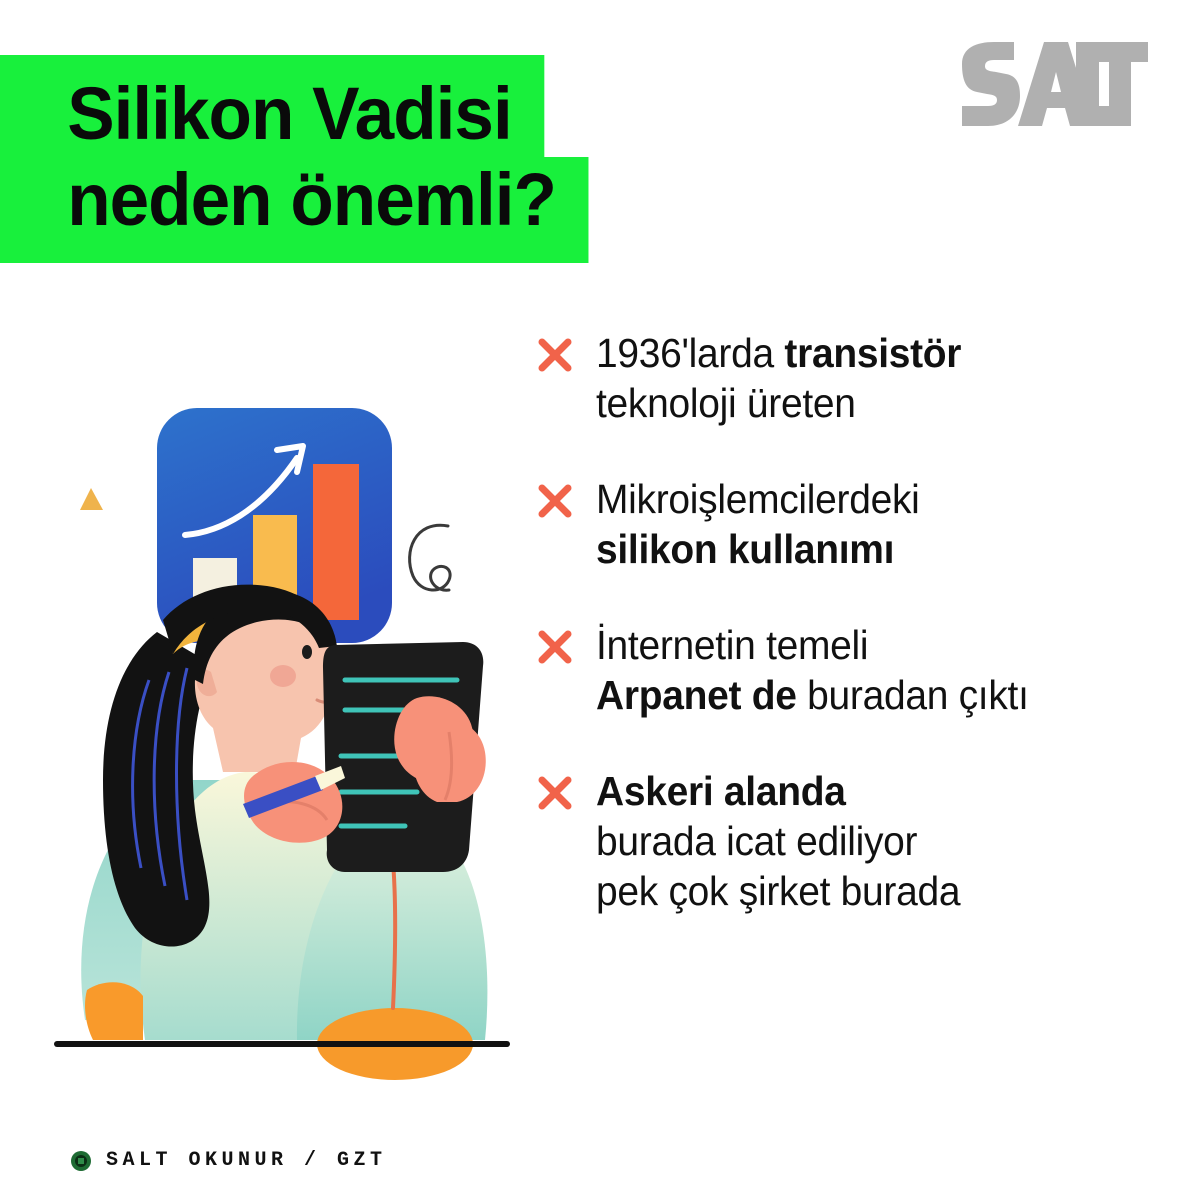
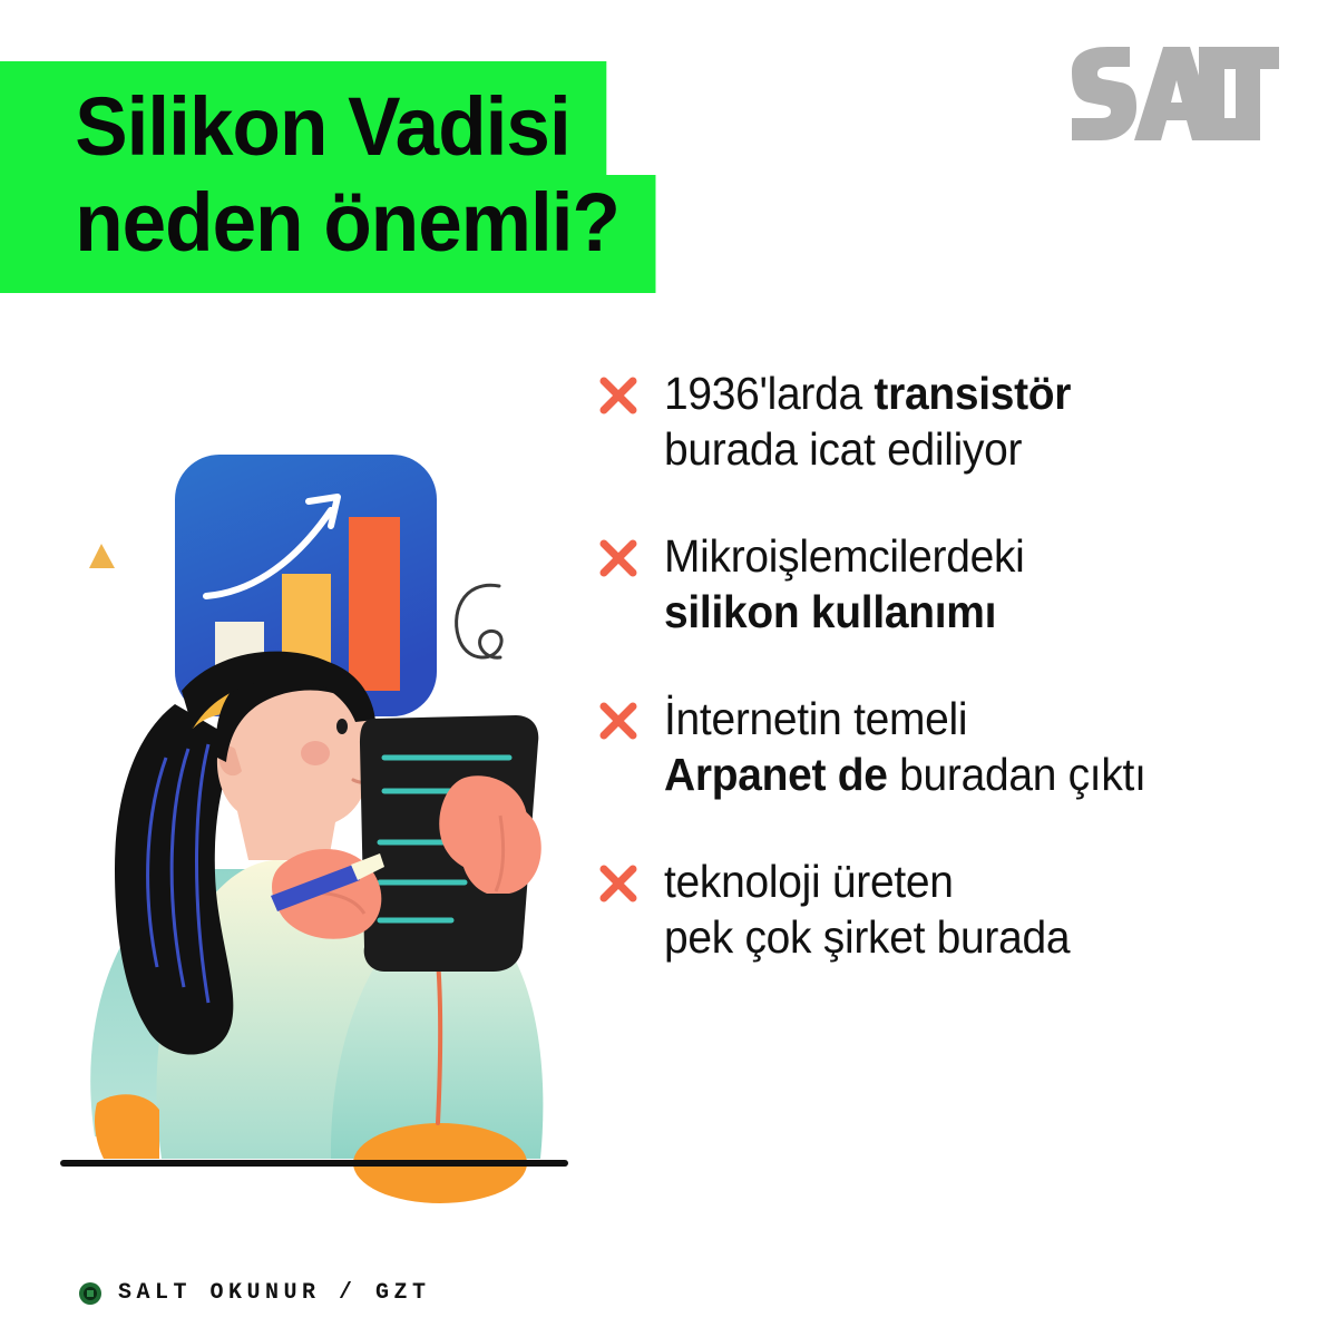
  Silikon Vadisi
  neden önemli?
  1936'larda transistör
- teknoloji üreten
+ burada icat ediliyor
  Mikroişlemcilerdeki
  silikon kullanımı
  İnternetin temeli
  Arpanet de buradan çıktı
- Askeri alanda
- burada icat ediliyor
+ teknoloji üreten
  pek çok şirket burada
  SALT OKUNUR / GZT
